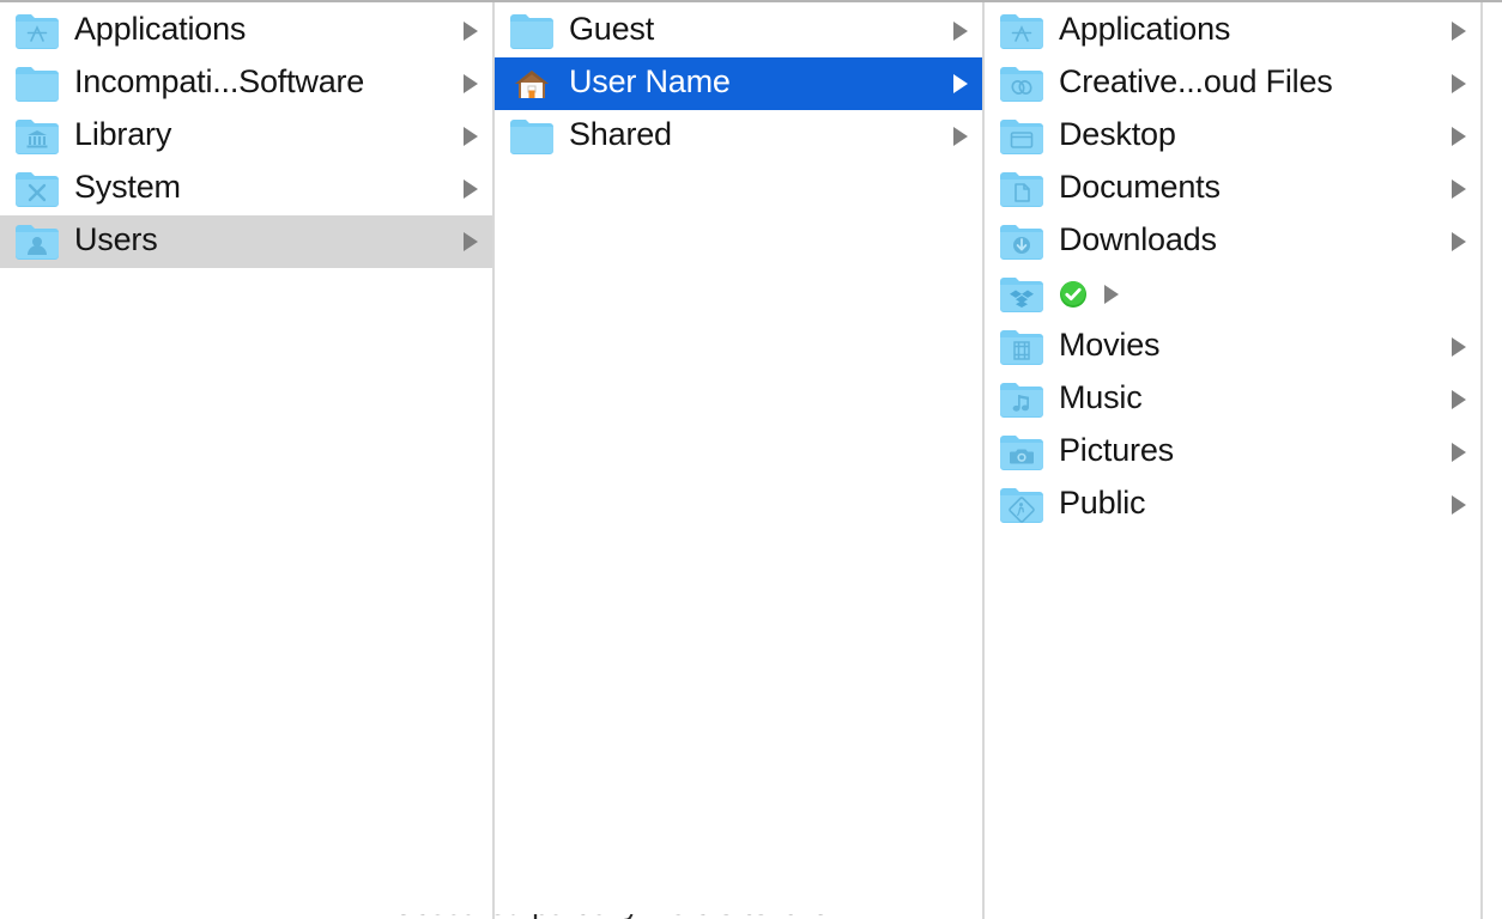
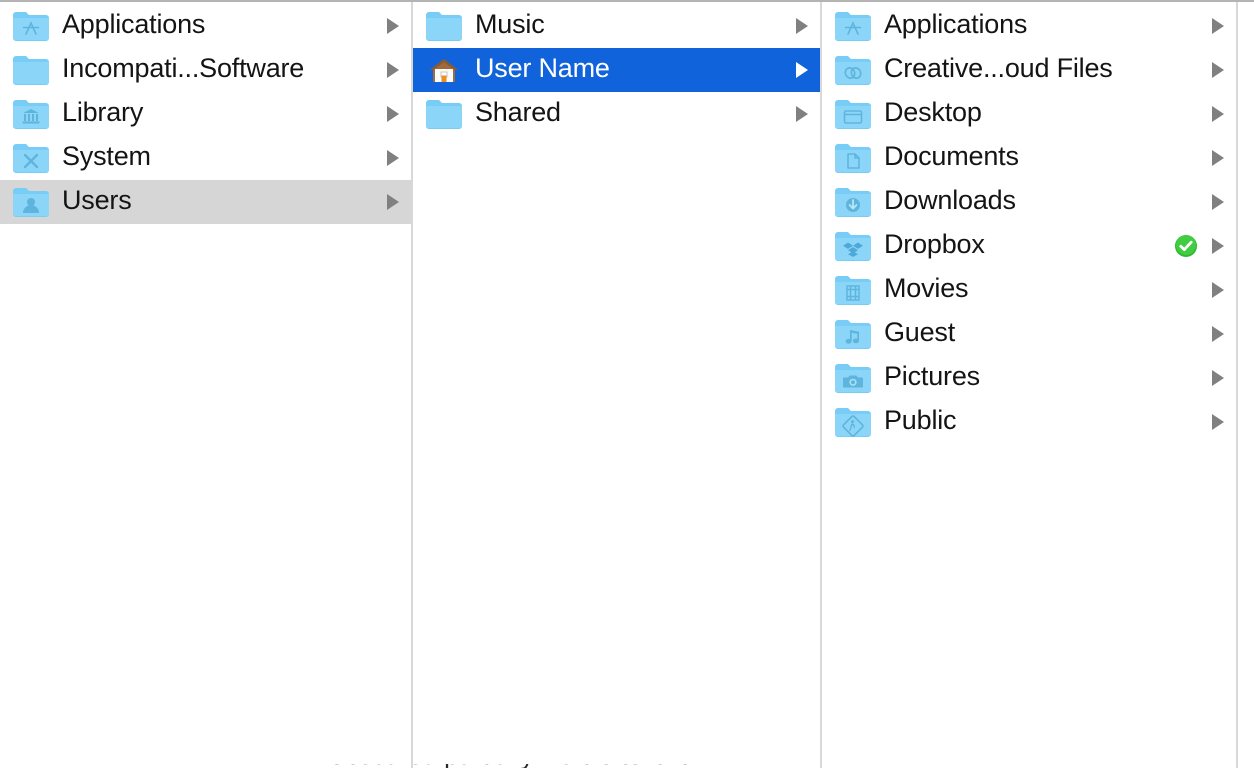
  Applications
  Incompati...Software
  Library
  System
  Users
- Guest
+ Music
  User Name
  Shared
  Applications
  Creative...oud Files
  Desktop
  Documents
  Downloads
+ Dropbox
  Movies
- Music
+ Guest
  Pictures
  Public
